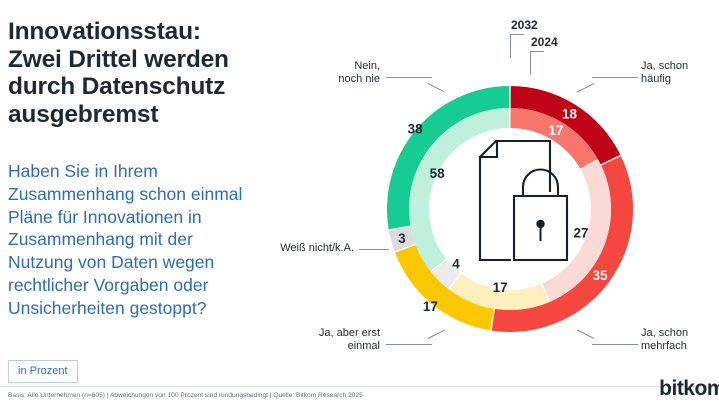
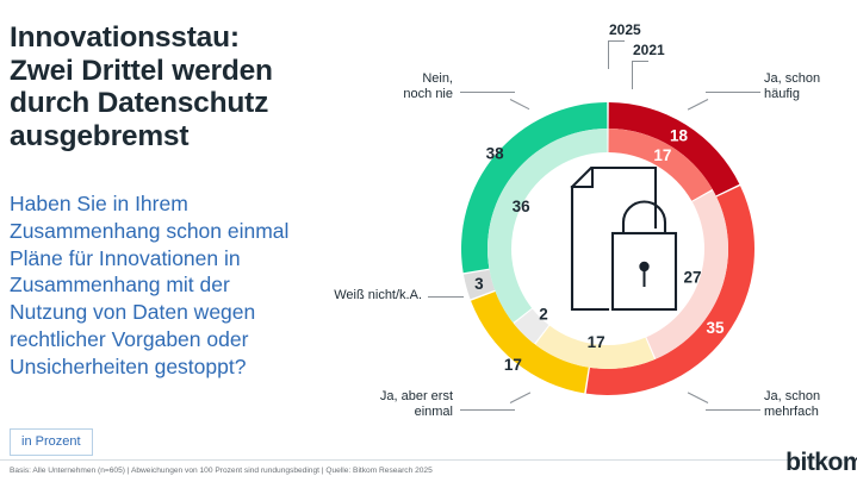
  Innovationsstau:
  Zwei Drittel werden
  durch Datenschutz
  ausgebremst
  Haben Sie in Ihrem Zusammenhang schon einmal Pläne für Innovationen in Zusammenhang mit der Nutzung von Daten wegen rechtlicher Vorgaben oder Unsicherheiten gestoppt?
  in Prozent
  bitkom
  18
  17
  35
  27
  17
  17
  3
- 4
+ 2
  38
- 58
+ 36
- 2032
+ 2025
- 2024
+ 2021
  Nein,
  noch nie
  Ja, schon
  häufig
  Ja, schon
  mehrfach
  Ja, aber erst
  einmal
  Weiß nicht/k.A.
